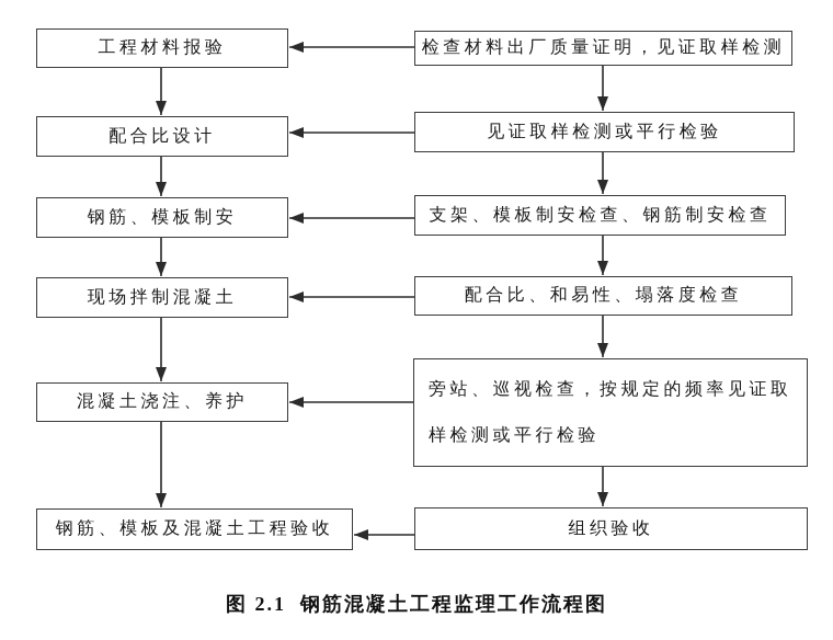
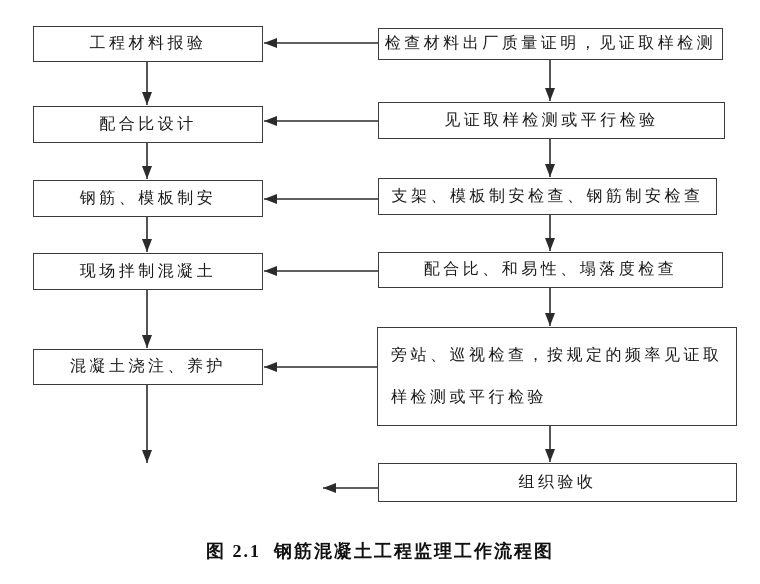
  工程材料报验
  配合比设计
  钢筋、模板制安
  现场拌制混凝土
  混凝土浇注、养护
- 钢筋、模板及混凝土工程验收
  检查材料出厂质量证明，见证取样检测
  见证取样检测或平行检验
  支架、模板制安检查、钢筋制安检查
  配合比、和易性、塌落度检查
  旁站、巡视检查，按规定的频率见证取样检测或平行检验
  组织验收
  图 2.1 钢筋混凝土工程监理工作流程图
